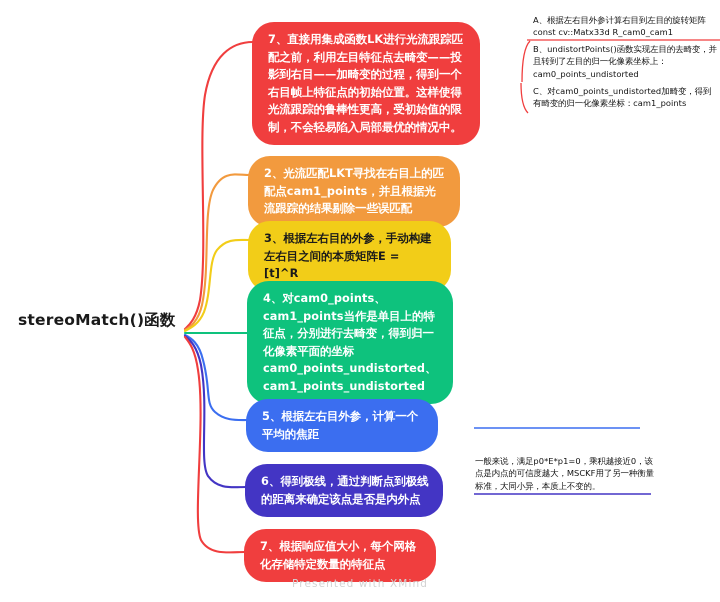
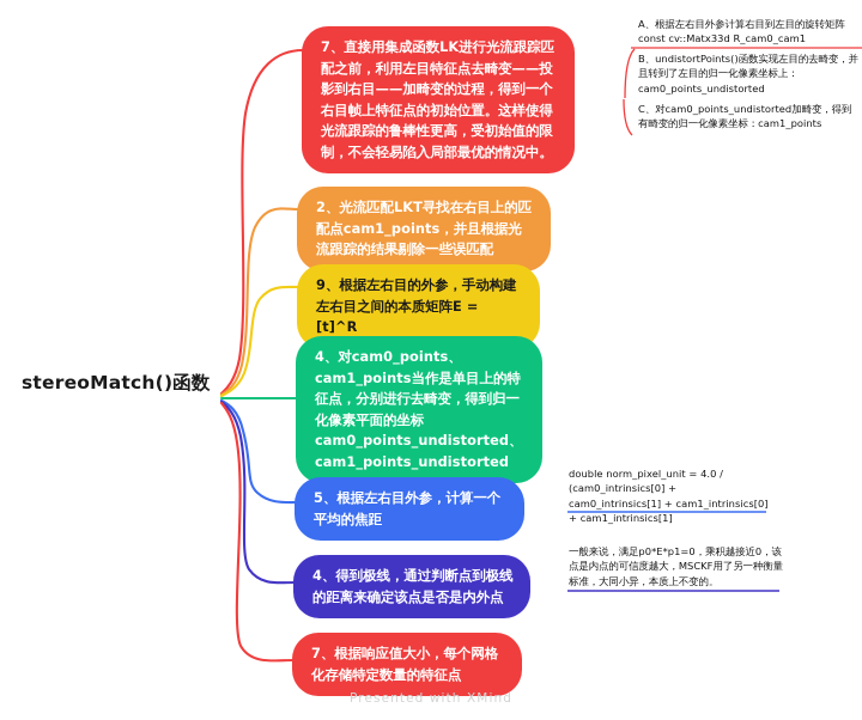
  stereoMatch()函数
  7、直接用集成函数LK进行光流跟踪匹配之前，利用左目特征点去畸变——投影到右目——加畸变的过程，得到一个右目帧上特征点的初始位置。这样使得光流跟踪的鲁棒性更高，受初始值的限制，不会轻易陷入局部最优的情况中。
  2、光流匹配LKT寻找在右目上的匹配点cam1_points，并且根据光流跟踪的结果剔除一些误匹配
- 3、根据左右目的外参，手动构建左右目之间的本质矩阵E = [t]^R
+ 9、根据左右目的外参，手动构建左右目之间的本质矩阵E = [t]^R
  4、对cam0_points、cam1_points当作是单目上的特征点，分别进行去畸变，得到归一化像素平面的坐标cam0_points_undistorted、cam1_points_undistorted
  5、根据左右目外参，计算一个平均的焦距
- 6、得到极线，通过判断点到极线的距离来确定该点是否是内外点
+ 4、得到极线，通过判断点到极线的距离来确定该点是否是内外点
  7、根据响应值大小，每个网格化存储特定数量的特征点
  A、根据左右目外参计算右目到左目的旋转矩阵 const cv::Matx33d R_cam0_cam1
  B、undistortPoints()函数实现左目的去畸变，并且转到了左目的归一化像素坐标上：cam0_points_undistorted
  C、对cam0_points_undistorted加畸变，得到有畸变的归一化像素坐标：cam1_points
+ double norm_pixel_unit = 4.0 / (cam0_intrinsics[0] + cam0_intrinsics[1] + cam1_intrinsics[0] + cam1_intrinsics[1]
  一般来说，满足p0*E*p1=0，乘积越接近0，该点是内点的可信度越大，MSCKF用了另一种衡量标准，大同小异，本质上不变的。
  Presented with XMind
